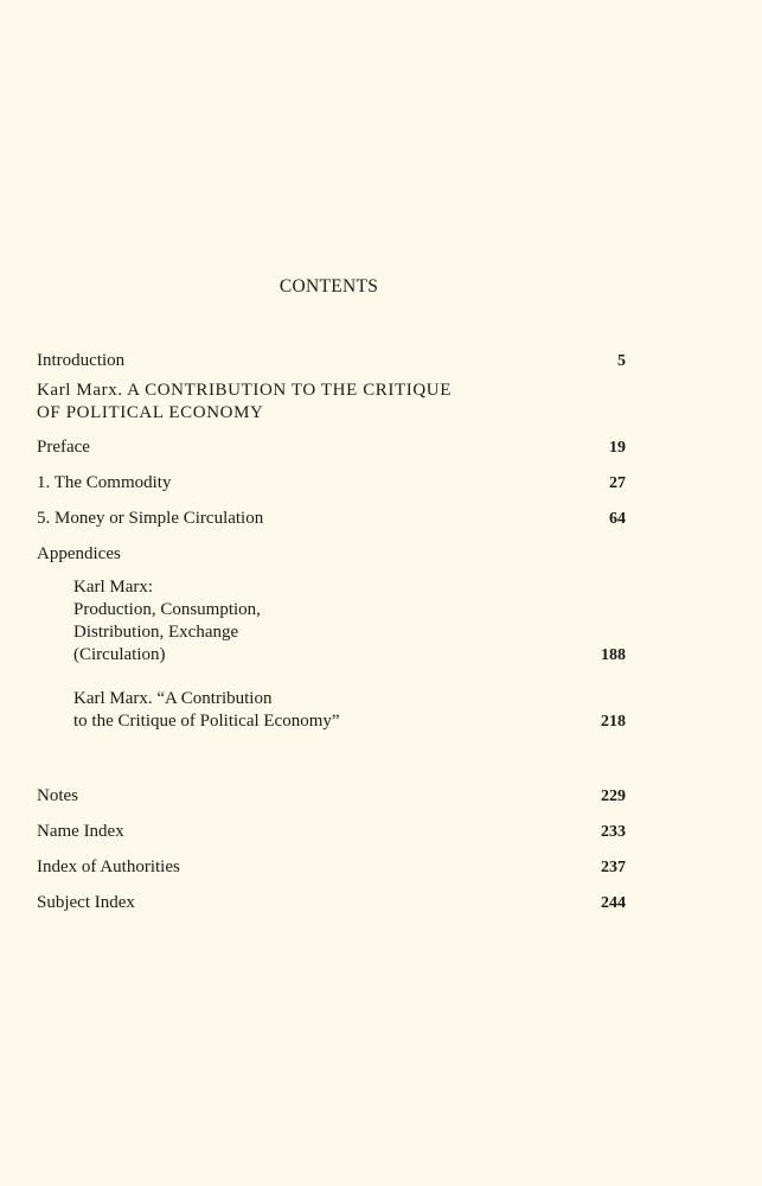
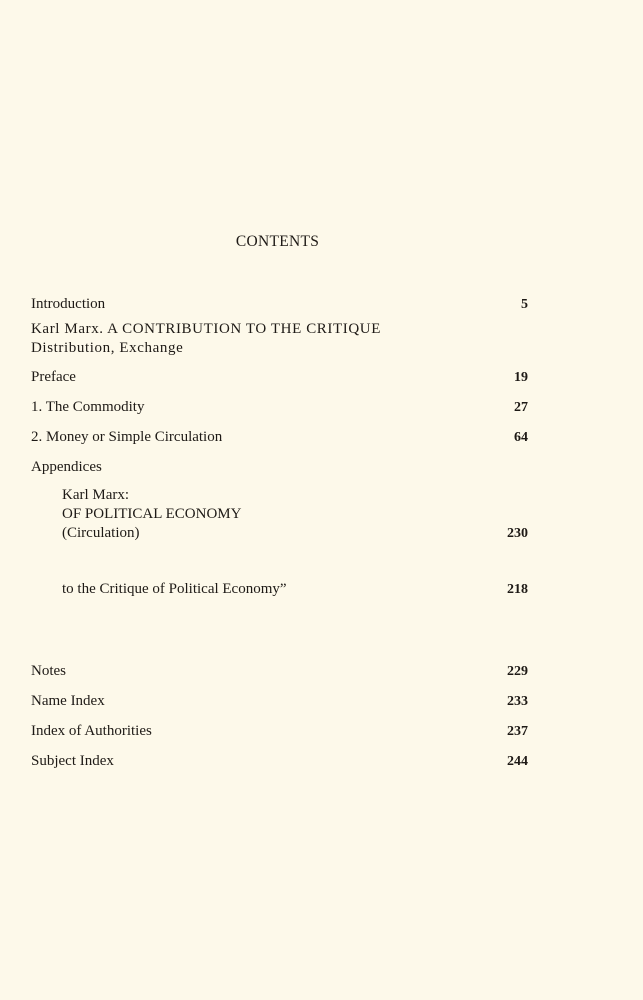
  CONTENTS
  Introduction
  5
  Karl Marx. A CONTRIBUTION TO THE CRITIQUE
- OF POLITICAL ECONOMY
+ Distribution, Exchange
  Preface
  19
  1. The Commodity
  27
- 5. Money or Simple Circulation
+ 2. Money or Simple Circulation
  64
  Appendices
  Karl Marx:
- Production, Consumption,
- Distribution, Exchange
+ OF POLITICAL ECONOMY
  (Circulation)
- 188
+ 230
- Karl Marx. “A Contribution
  to the Critique of Political Economy”
  218
  Notes
  229
  Name Index
  233
  Index of Authorities
  237
  Subject Index
  244
